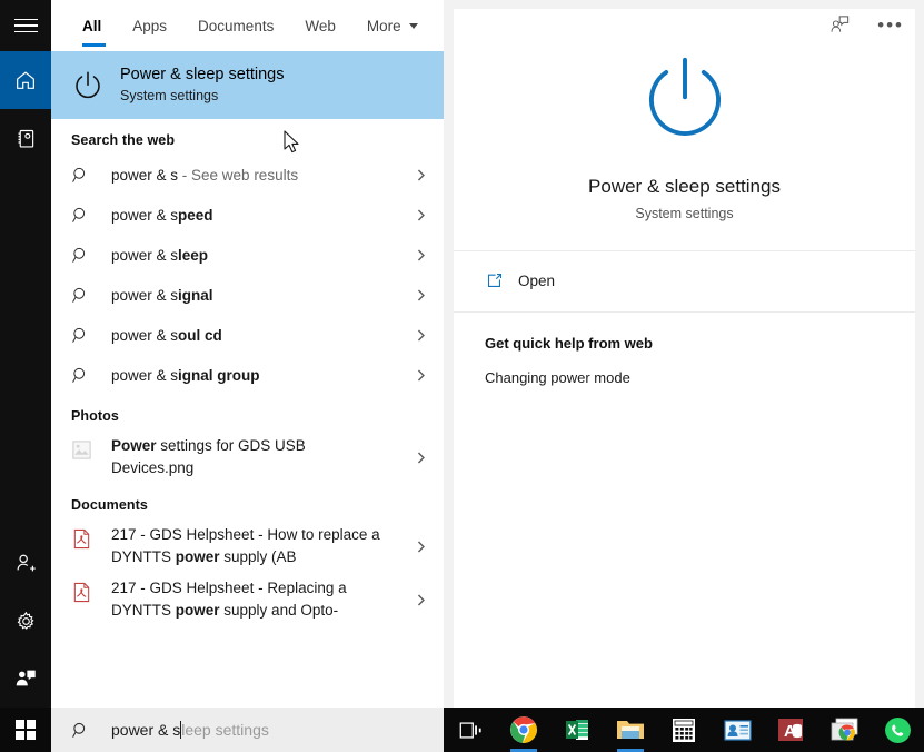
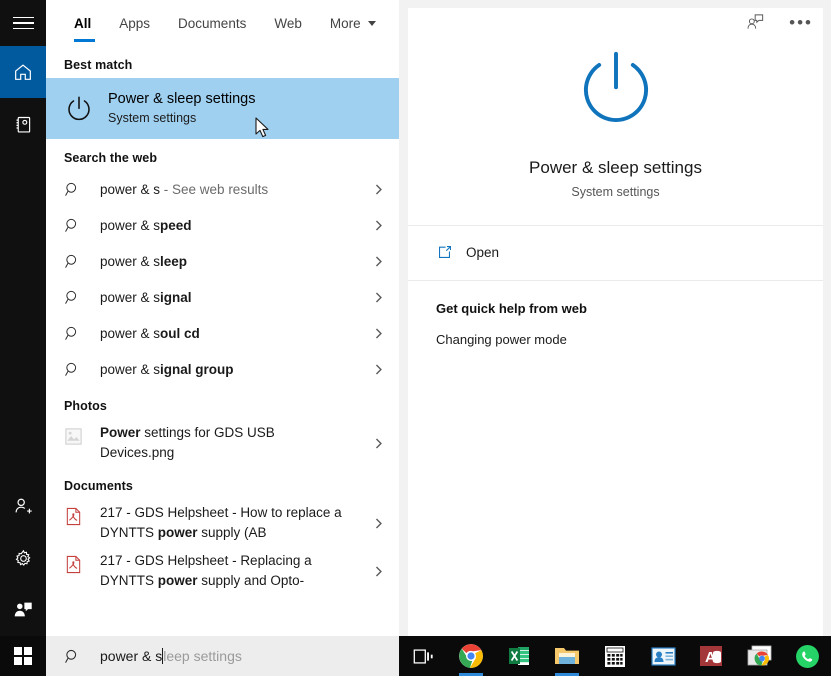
  All
  Apps
  Documents
  Web
  More
+ Best match
  Power & sleep settings
  System settings
  Search the web
  power & s - See web results
  power & speed
  power & sleep
  power & signal
  power & soul cd
  power & signal group
  Photos
  Power settings for GDS USB Devices.png
  Documents
  217 - GDS Helpsheet - How to replace a DYNTTS power supply (AB
  217 - GDS Helpsheet - Replacing a DYNTTS power supply and Opto-
  Power & sleep settings
  System settings
  Open
  Get quick help from web
  Changing power mode
  •••
  power & s
  leep settings
  A
